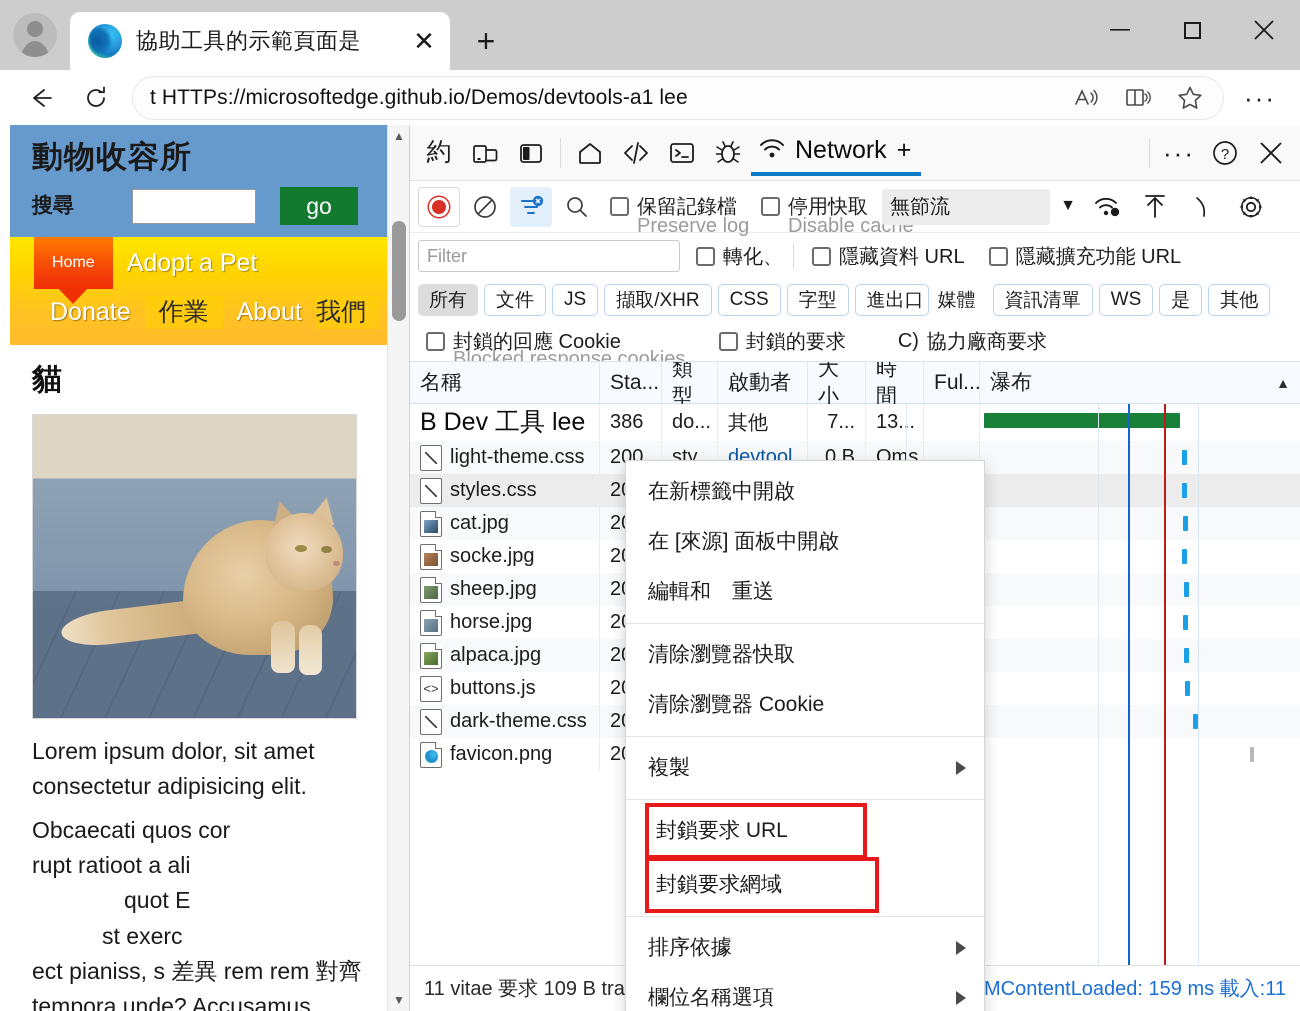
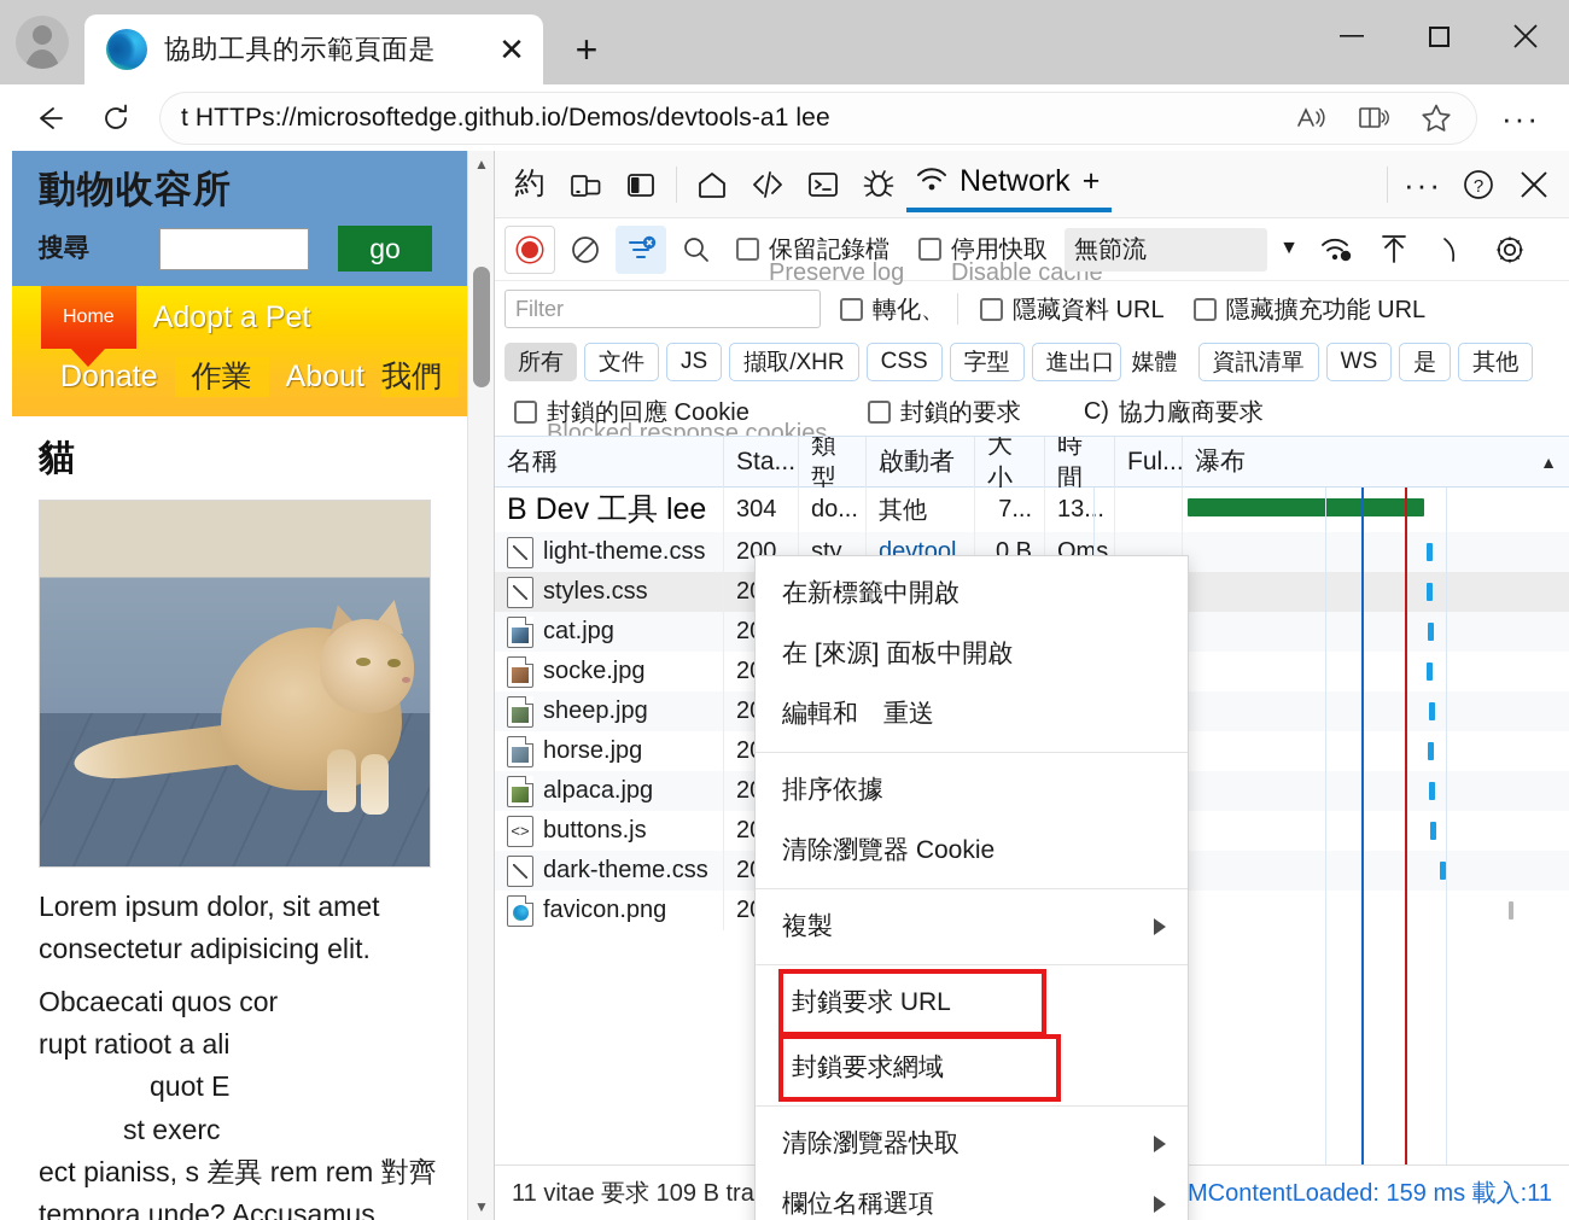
  協助工具的示範頁面是
  ✕
  +
  t HTTPs://microsoftedge.github.io/Demos/devtools-a1 lee
  ···
  動物收容所
  搜尋
  go
  Home
  Adopt a Pet
  Donate
  作業
  About
  我們
  貓
  Lorem ipsum dolor, sit amet
  consectetur adipisicing elit.
  Obcaecati quos cor
  rupt ratioot a ali
  quot E
  st exerc
  ect pianiss, s 差異 rem rem 對齊
  tempora unde? Accusamus
  ▲
  ▼
  約
  Network
  +
  ···
  ?
  保留記錄檔
  Preserve log
  停用快取
  Disable cache
  無節流
  ▼
  Filter
  轉化、
  隱藏資料 URL
  隱藏擴充功能 URL
  所有
  文件
  JS
  擷取/XHR
  CSS
  字型
  進出口
  媒體
  資訊清單
  WS
  是
  其他
  封鎖的回應 Cookie
  Blocked response cookies
  封鎖的要求
  C)
  協力廠商要求
  名稱
  Sta...
  類型
  啟動者
  大小
  時間
  Ful...
  瀑布
  ▲
  B Dev 工具 lee
- 386
+ 304
  do...
  其他
  7...
  13..
  light-theme.css
  200
  sty...
  devtool...
  0 B
  styles.css
  cat.jpg
  socke.jpg
  sheep.jpg
  horse.jpg
  alpaca.jpg
  <>
  buttons.js
  dark-theme.css
  favicon.png
  11 vitae 要求 109 B tra
  MContentLoaded: 159 ms 載入:11
  在新標籤中開啟
  在 [來源] 面板中開啟
  編輯和 重送
- 清除瀏覽器快取
+ 排序依據
  清除瀏覽器 Cookie
  複製
  封鎖要求 URL
  封鎖要求網域
- 排序依據
+ 清除瀏覽器快取
  欄位名稱選項
